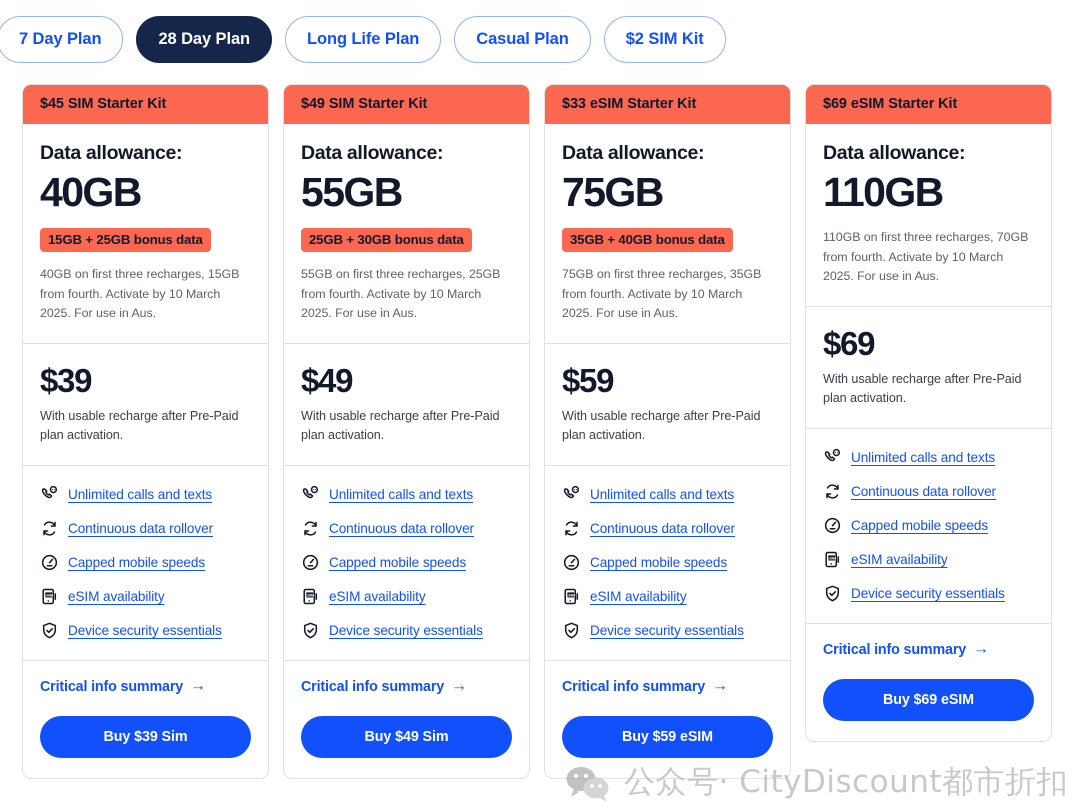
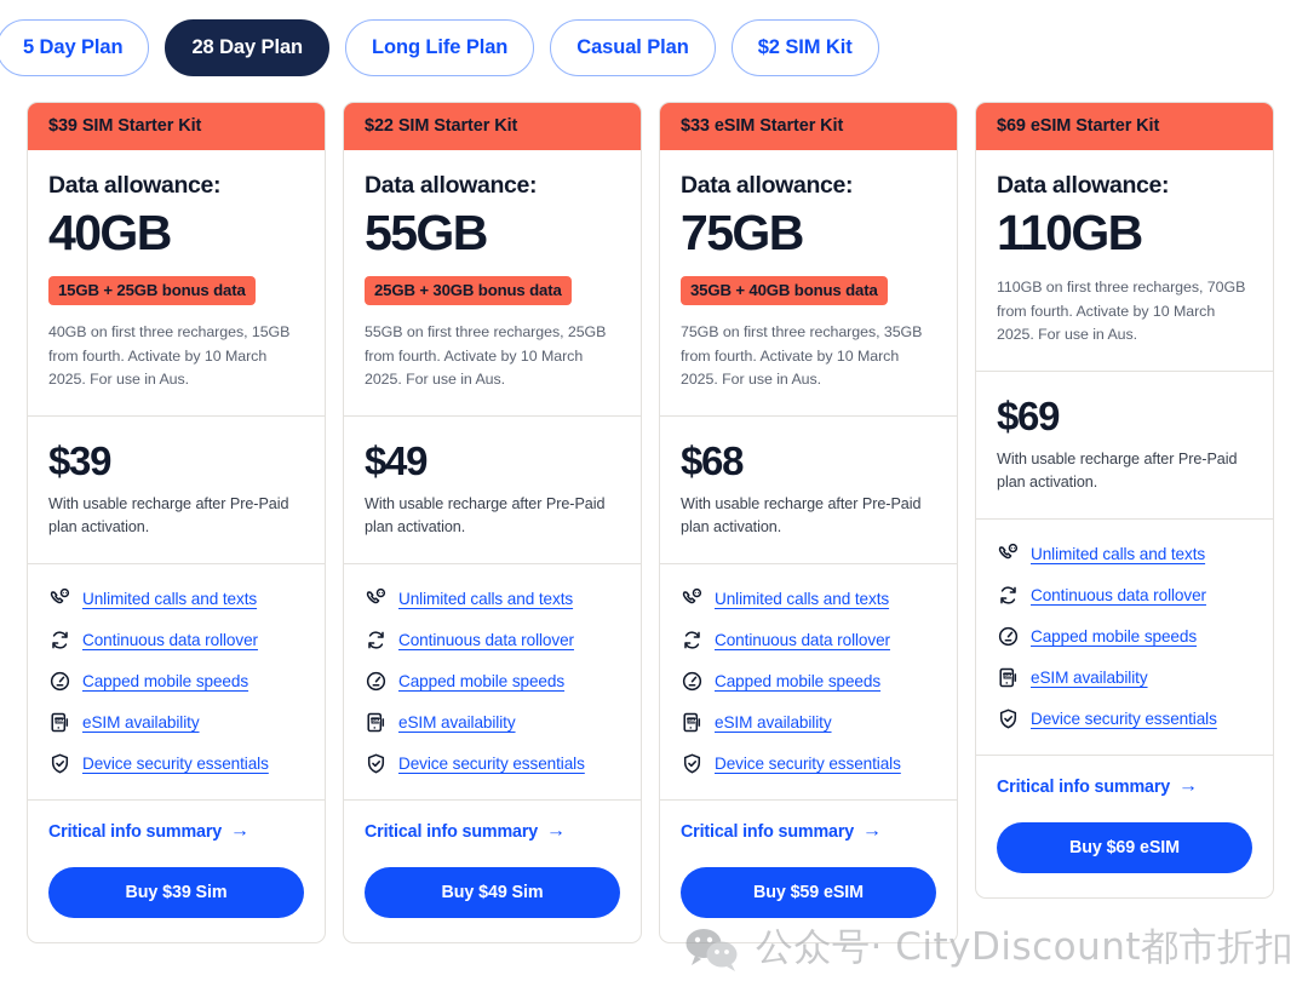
- 7 Day Plan
+ 5 Day Plan
  28 Day Plan
  Long Life Plan
  Casual Plan
  $2 SIM Kit
- $45 SIM Starter Kit
+ $39 SIM Starter Kit
  Data allowance:
  40GB
  15GB + 25GB bonus data
  40GB on first three recharges, 15GB from fourth. Activate by 10 March 2025. For use in Aus.
  $39
  With usable recharge after Pre-Paid plan activation.
  Unlimited calls and texts
  Continuous data rollover
  Capped mobile speeds
  eSIM availability
  Device security essentials
  Critical info summary
  →
  Buy $39 Sim
- $49 SIM Starter Kit
+ $22 SIM Starter Kit
  Data allowance:
  55GB
  25GB + 30GB bonus data
  55GB on first three recharges, 25GB from fourth. Activate by 10 March 2025. For use in Aus.
  $49
  With usable recharge after Pre-Paid plan activation.
  Unlimited calls and texts
  Continuous data rollover
  Capped mobile speeds
  eSIM availability
  Device security essentials
  Critical info summary
  →
  Buy $49 Sim
  $33 eSIM Starter Kit
  Data allowance:
  75GB
  35GB + 40GB bonus data
  75GB on first three recharges, 35GB from fourth. Activate by 10 March 2025. For use in Aus.
- $59
+ $68
  With usable recharge after Pre-Paid plan activation.
  Unlimited calls and texts
  Continuous data rollover
  Capped mobile speeds
  eSIM availability
  Device security essentials
  Critical info summary
  →
  Buy $59 eSIM
  $69 eSIM Starter Kit
  Data allowance:
  110GB
  110GB on first three recharges, 70GB from fourth. Activate by 10 March 2025. For use in Aus.
  $69
  With usable recharge after Pre-Paid plan activation.
  Unlimited calls and texts
  Continuous data rollover
  Capped mobile speeds
  eSIM availability
  Device security essentials
  Critical info summary
  →
  Buy $69 eSIM
  公众号· CityDiscount都市折扣
